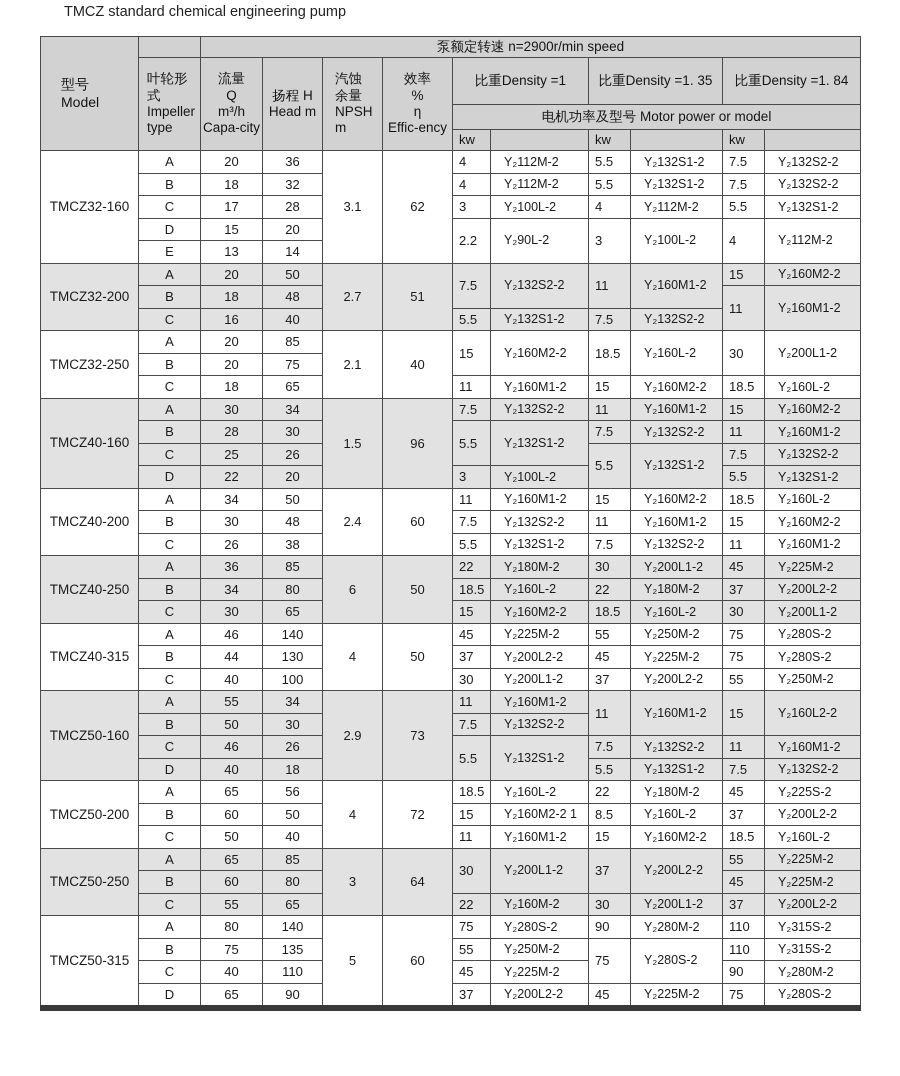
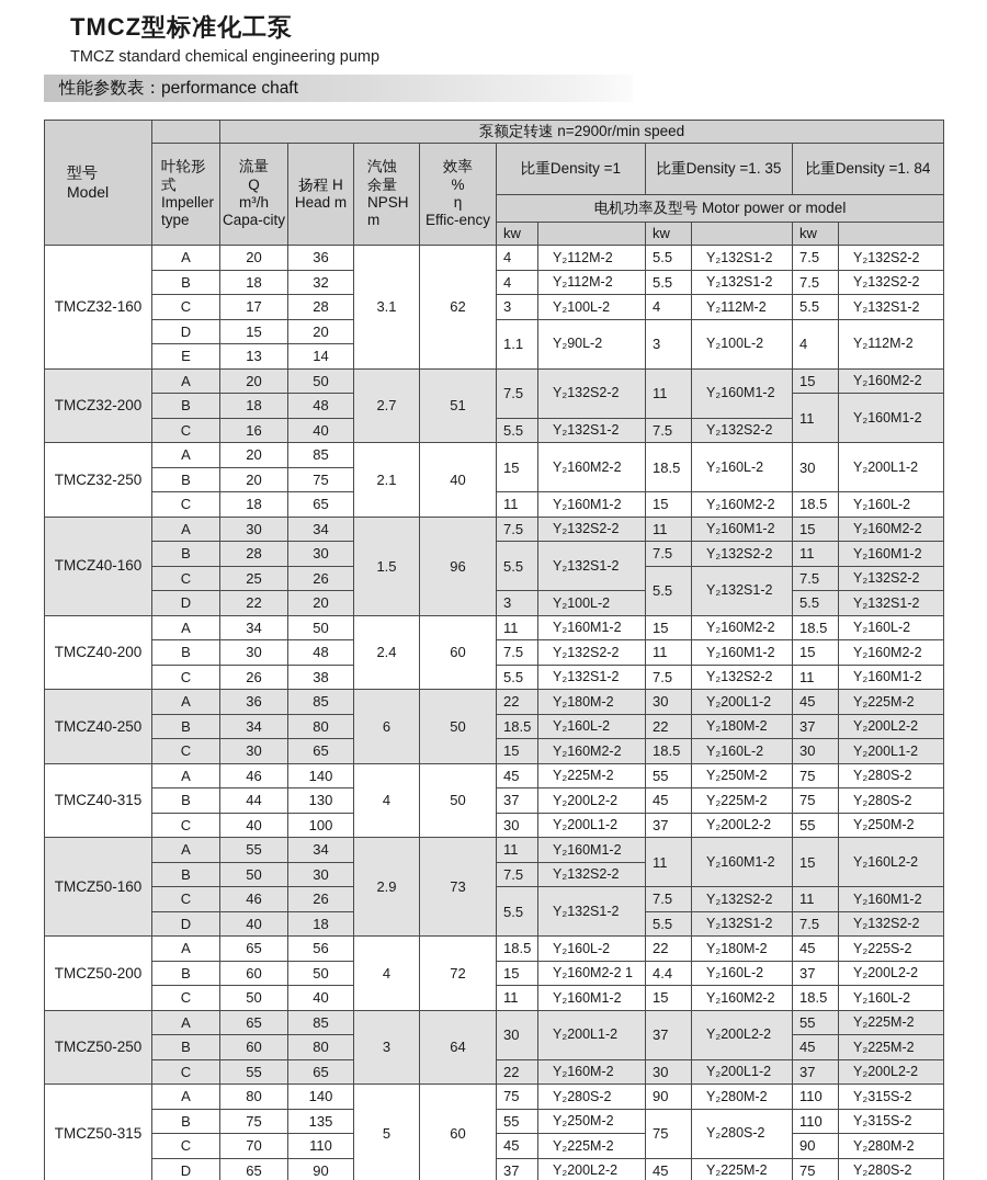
+ TMCZ型标准化工泵
  TMCZ standard chemical engineering pump
+ 性能参数表：performance chaft
  型号 Model		泵额定转速 n=2900r/min speed
  叶轮形 式 Impeller type	流量 Q m³/h Capa-city	扬程 H Head m	汽蚀 余量 NPSH m	效率 % η Effic-ency	比重Density =1	比重Density =1. 35	比重Density =1. 84
  电机功率及型号 Motor power or model
  kw		kw		kw
  TMCZ32-160	A	20	36	3.1	62	4	Y₂112M-2	5.5	Y₂132S1-2	7.5	Y₂132S2-2
  B	18	32	4	Y₂112M-2	5.5	Y₂132S1-2	7.5	Y₂132S2-2
  C	17	28	3	Y₂100L-2	4	Y₂112M-2	5.5	Y₂132S1-2
- D	15	20	2.2	Y₂90L-2	3	Y₂100L-2	4	Y₂112M-2
+ D	15	20	1.1	Y₂90L-2	3	Y₂100L-2	4	Y₂112M-2
  E	13	14
  TMCZ32-200	A	20	50	2.7	51	7.5	Y₂132S2-2	11	Y₂160M1-2	15	Y₂160M2-2
  B	18	48	11	Y₂160M1-2
  C	16	40	5.5	Y₂132S1-2	7.5	Y₂132S2-2
  TMCZ32-250	A	20	85	2.1	40	15	Y₂160M2-2	18.5	Y₂160L-2	30	Y₂200L1-2
  B	20	75
  C	18	65	11	Y₂160M1-2	15	Y₂160M2-2	18.5	Y₂160L-2
  TMCZ40-160	A	30	34	1.5	96	7.5	Y₂132S2-2	11	Y₂160M1-2	15	Y₂160M2-2
  B	28	30	5.5	Y₂132S1-2	7.5	Y₂132S2-2	11	Y₂160M1-2
  C	25	26	5.5	Y₂132S1-2	7.5	Y₂132S2-2
  D	22	20	3	Y₂100L-2	5.5	Y₂132S1-2
  TMCZ40-200	A	34	50	2.4	60	11	Y₂160M1-2	15	Y₂160M2-2	18.5	Y₂160L-2
  B	30	48	7.5	Y₂132S2-2	11	Y₂160M1-2	15	Y₂160M2-2
  C	26	38	5.5	Y₂132S1-2	7.5	Y₂132S2-2	11	Y₂160M1-2
  TMCZ40-250	A	36	85	6	50	22	Y₂180M-2	30	Y₂200L1-2	45	Y₂225M-2
  B	34	80	18.5	Y₂160L-2	22	Y₂180M-2	37	Y₂200L2-2
  C	30	65	15	Y₂160M2-2	18.5	Y₂160L-2	30	Y₂200L1-2
  TMCZ40-315	A	46	140	4	50	45	Y₂225M-2	55	Y₂250M-2	75	Y₂280S-2
  B	44	130	37	Y₂200L2-2	45	Y₂225M-2	75	Y₂280S-2
  C	40	100	30	Y₂200L1-2	37	Y₂200L2-2	55	Y₂250M-2
  TMCZ50-160	A	55	34	2.9	73	11	Y₂160M1-2	11	Y₂160M1-2	15	Y₂160L2-2
  B	50	30	7.5	Y₂132S2-2
  C	46	26	5.5	Y₂132S1-2	7.5	Y₂132S2-2	11	Y₂160M1-2
  D	40	18	5.5	Y₂132S1-2	7.5	Y₂132S2-2
  TMCZ50-200	A	65	56	4	72	18.5	Y₂160L-2	22	Y₂180M-2	45	Y₂225S-2
- B	60	50	15	Y₂160M2-2 1	8.5	Y₂160L-2	37	Y₂200L2-2
+ B	60	50	15	Y₂160M2-2 1	4.4	Y₂160L-2	37	Y₂200L2-2
  C	50	40	11	Y₂160M1-2	15	Y₂160M2-2	18.5	Y₂160L-2
  TMCZ50-250	A	65	85	3	64	30	Y₂200L1-2	37	Y₂200L2-2	55	Y₂225M-2
  B	60	80	45	Y₂225M-2
  C	55	65	22	Y₂160M-2	30	Y₂200L1-2	37	Y₂200L2-2
  TMCZ50-315	A	80	140	5	60	75	Y₂280S-2	90	Y₂280M-2	110	Y₂315S-2
  B	75	135	55	Y₂250M-2	75	Y₂280S-2	110	Y₂315S-2
- C	40	110	45	Y₂225M-2	90	Y₂280M-2
+ C	70	110	45	Y₂225M-2	90	Y₂280M-2
  D	65	90	37	Y₂200L2-2	45	Y₂225M-2	75	Y₂280S-2
